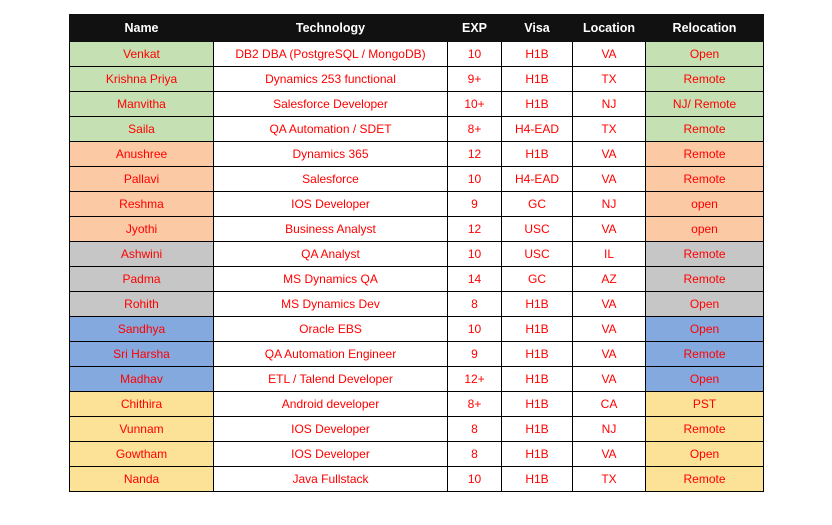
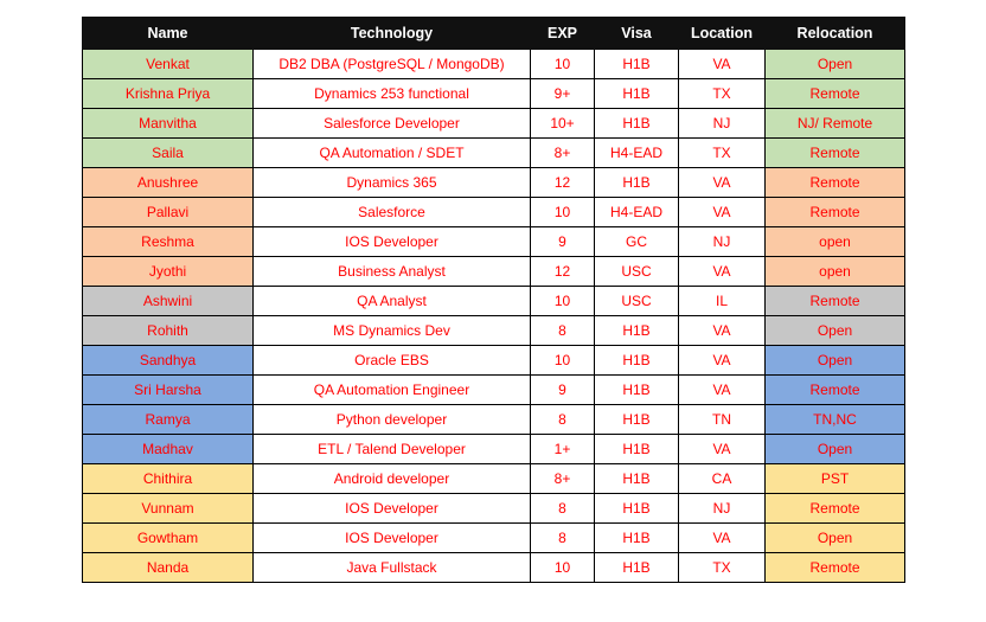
  Name	Technology	EXP	Visa	Location	Relocation
  Venkat	DB2 DBA (PostgreSQL / MongoDB)	10	H1B	VA	Open
  Krishna Priya	Dynamics 253 functional	9+	H1B	TX	Remote
  Manvitha	Salesforce Developer	10+	H1B	NJ	NJ/ Remote
  Saila	QA Automation / SDET	8+	H4-EAD	TX	Remote
  Anushree	Dynamics 365	12	H1B	VA	Remote
  Pallavi	Salesforce	10	H4-EAD	VA	Remote
  Reshma	IOS Developer	9	GC	NJ	open
  Jyothi	Business Analyst	12	USC	VA	open
  Ashwini	QA Analyst	10	USC	IL	Remote
- Padma	MS Dynamics QA	14	GC	AZ	Remote
  Rohith	MS Dynamics Dev	8	H1B	VA	Open
  Sandhya	Oracle EBS	10	H1B	VA	Open
  Sri Harsha	QA Automation Engineer	9	H1B	VA	Remote
+ Ramya	Python developer	8	H1B	TN	TN,NC
- Madhav	ETL / Talend Developer	12+	H1B	VA	Open
+ Madhav	ETL / Talend Developer	1+	H1B	VA	Open
  Chithira	Android developer	8+	H1B	CA	PST
  Vunnam	IOS Developer	8	H1B	NJ	Remote
  Gowtham	IOS Developer	8	H1B	VA	Open
  Nanda	Java Fullstack	10	H1B	TX	Remote
